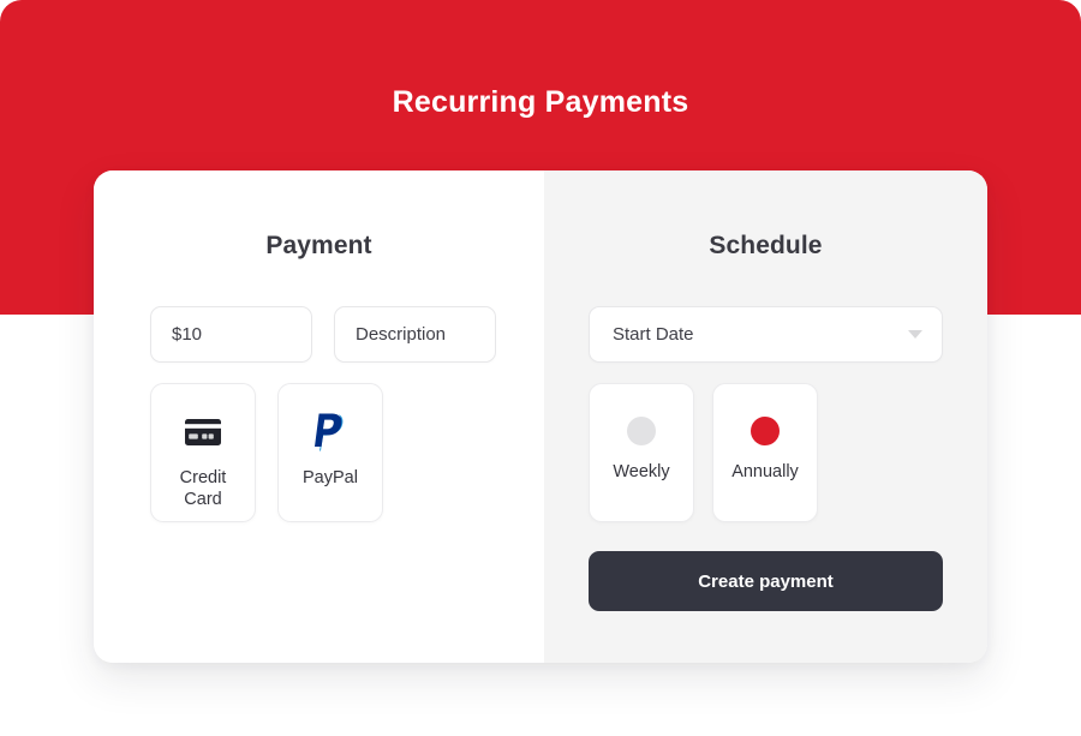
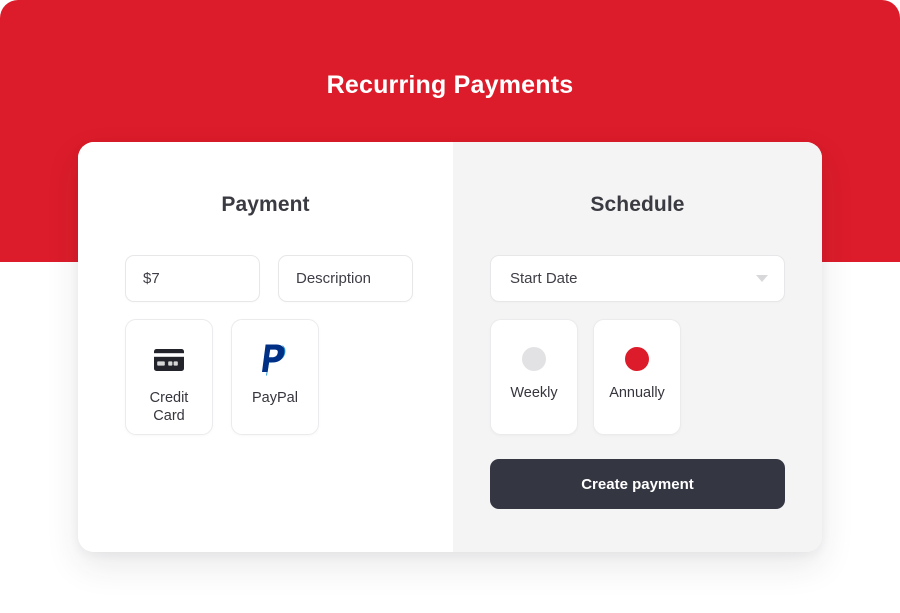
  Recurring Payments
  Payment
- $10
+ $7
  Description
  Credit
  Card
  PayPal
  Schedule
  Start Date
  Weekly
  Annually
  Create payment
